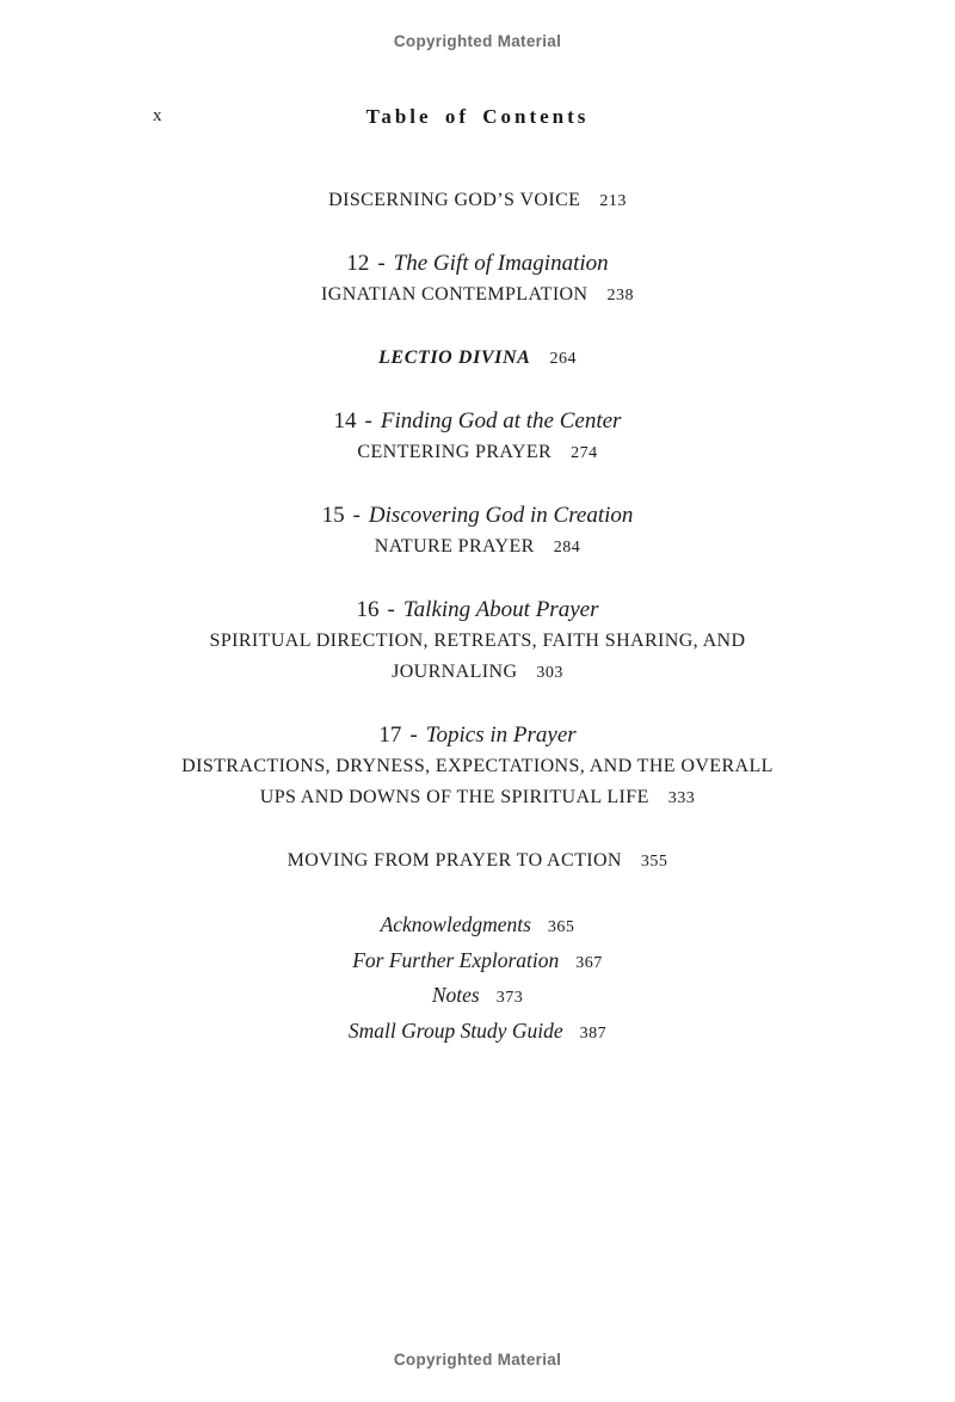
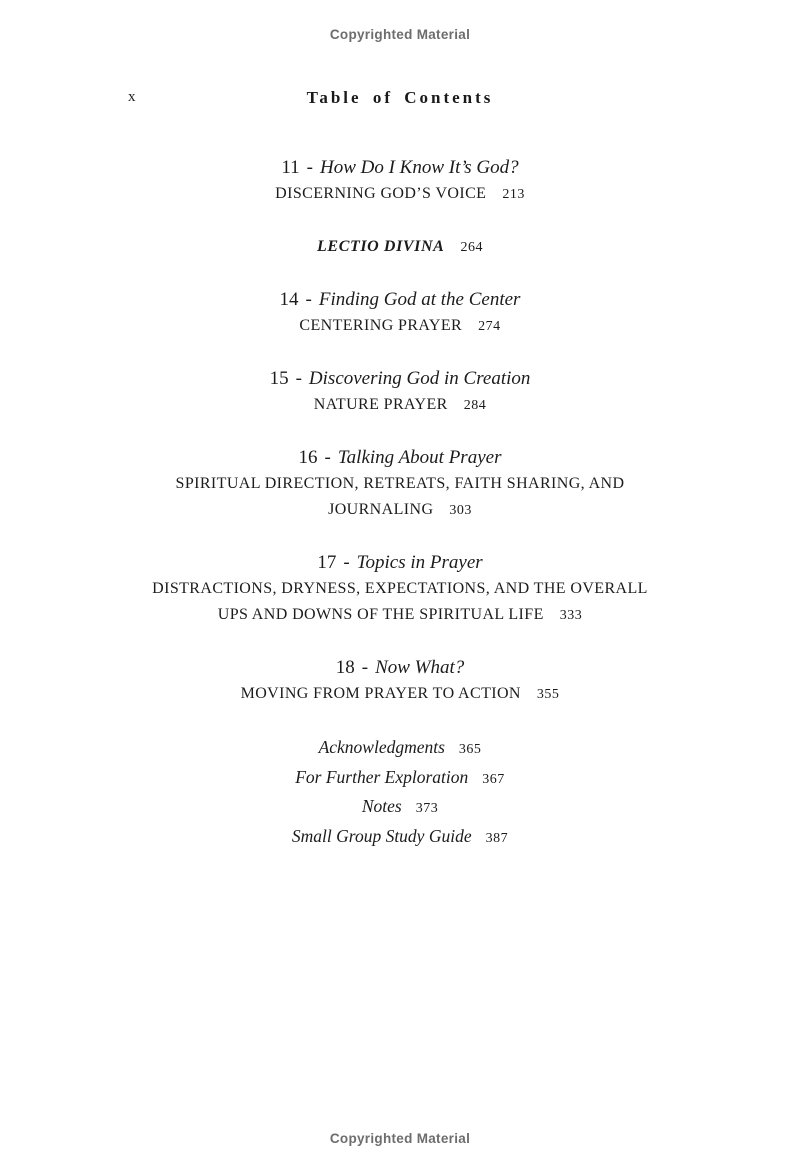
  Copyrighted Material
  x
  Table of Contents
+ 11 - How Do I Know It’s God?
  DISCERNING GOD’S VOICE 213
- 12 - The Gift of Imagination
- IGNATIAN CONTEMPLATION 238
  LECTIO DIVINA 264
  14 - Finding God at the Center
  CENTERING PRAYER 274
  15 - Discovering God in Creation
  NATURE PRAYER 284
  16 - Talking About Prayer
  SPIRITUAL DIRECTION, RETREATS, FAITH SHARING, AND
  JOURNALING 303
  17 - Topics in Prayer
  DISTRACTIONS, DRYNESS, EXPECTATIONS, AND THE OVERALL
  UPS AND DOWNS OF THE SPIRITUAL LIFE 333
+ 18 - Now What?
  MOVING FROM PRAYER TO ACTION 355
  Acknowledgments 365
  For Further Exploration 367
  Notes 373
  Small Group Study Guide 387
  Copyrighted Material
